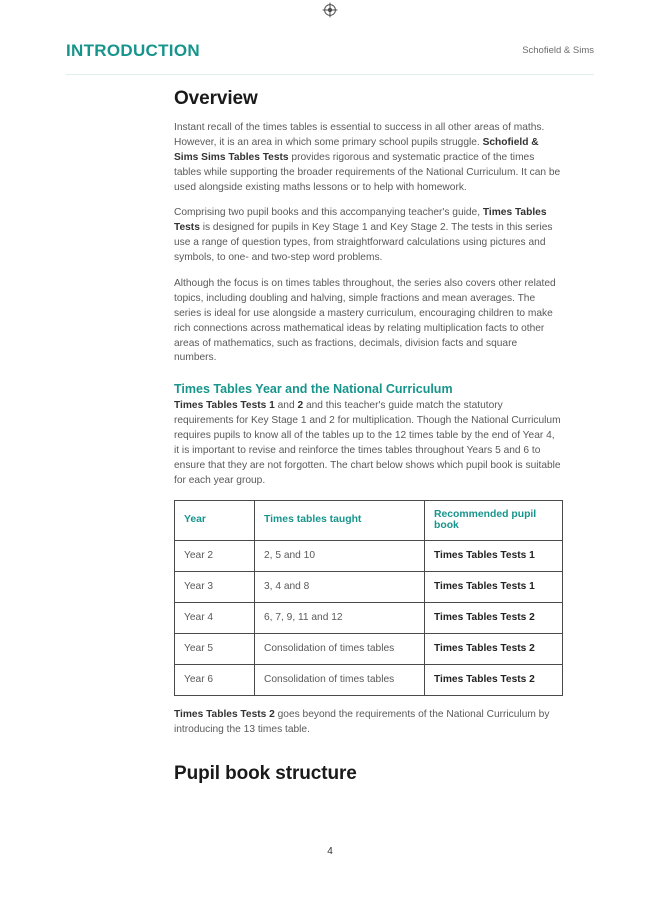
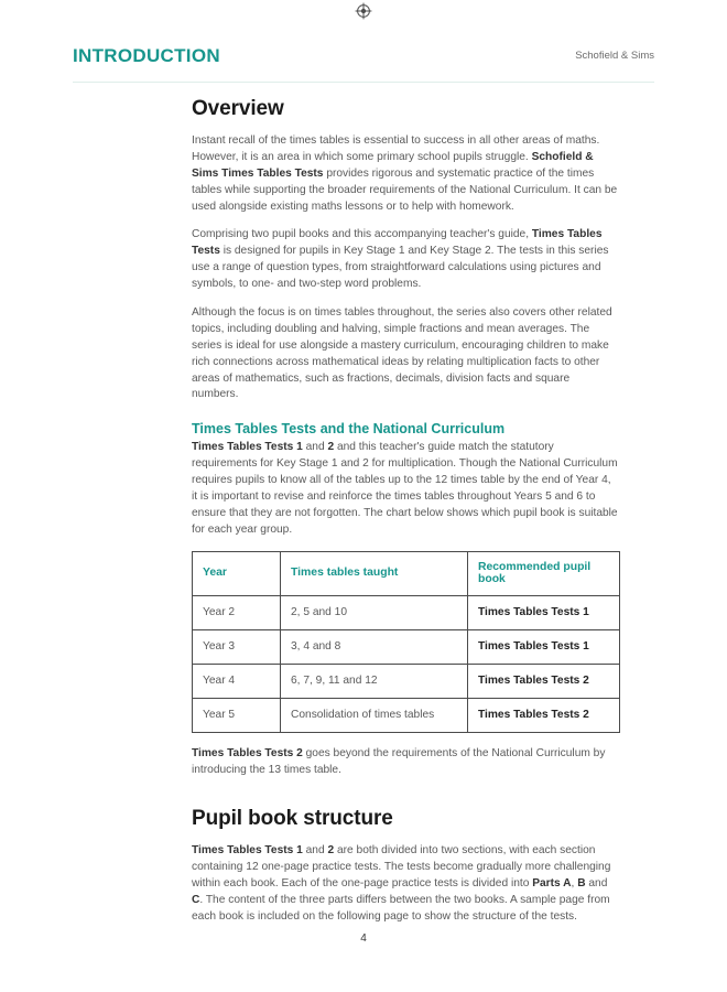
  INTRODUCTION
  Schofield & Sims
  Overview
- Instant recall of the times tables is essential to success in all other areas of maths. However, it is an area in which some primary school pupils struggle. Schofield & Sims Sims Tables Tests provides rigorous and systematic practice of the times tables while supporting the broader requirements of the National Curriculum. It can be used alongside existing maths lessons or to help with homework.
+ Instant recall of the times tables is essential to success in all other areas of maths. However, it is an area in which some primary school pupils struggle. Schofield & Sims Times Tables Tests provides rigorous and systematic practice of the times tables while supporting the broader requirements of the National Curriculum. It can be used alongside existing maths lessons or to help with homework.
  Comprising two pupil books and this accompanying teacher's guide, Times Tables Tests is designed for pupils in Key Stage 1 and Key Stage 2. The tests in this series use a range of question types, from straightforward calculations using pictures and symbols, to one- and two-step word problems.
  Although the focus is on times tables throughout, the series also covers other related topics, including doubling and halving, simple fractions and mean averages. The series is ideal for use alongside a mastery curriculum, encouraging children to make rich connections across mathematical ideas by relating multiplication facts to other areas of mathematics, such as fractions, decimals, division facts and square numbers.
- Times Tables Year and the National Curriculum
+ Times Tables Tests and the National Curriculum
  Times Tables Tests 1 and 2 and this teacher's guide match the statutory requirements for Key Stage 1 and 2 for multiplication. Though the National Curriculum requires pupils to know all of the tables up to the 12 times table by the end of Year 4, it is important to revise and reinforce the times tables throughout Years 5 and 6 to ensure that they are not forgotten. The chart below shows which pupil book is suitable for each year group.
  Year	Times tables taught	Recommended pupil book
  Year 2	2, 5 and 10	Times Tables Tests 1
  Year 3	3, 4 and 8	Times Tables Tests 1
  Year 4	6, 7, 9, 11 and 12	Times Tables Tests 2
  Year 5	Consolidation of times tables	Times Tables Tests 2
- Year 6	Consolidation of times tables	Times Tables Tests 2
  Times Tables Tests 2 goes beyond the requirements of the National Curriculum by introducing the 13 times table.
  Pupil book structure
+ Times Tables Tests 1 and 2 are both divided into two sections, with each section containing 12 one-page practice tests. The tests become gradually more challenging within each book. Each of the one-page practice tests is divided into Parts A, B and C. The content of the three parts differs between the two books. A sample page from each book is included on the following page to show the structure of the tests.
  4
